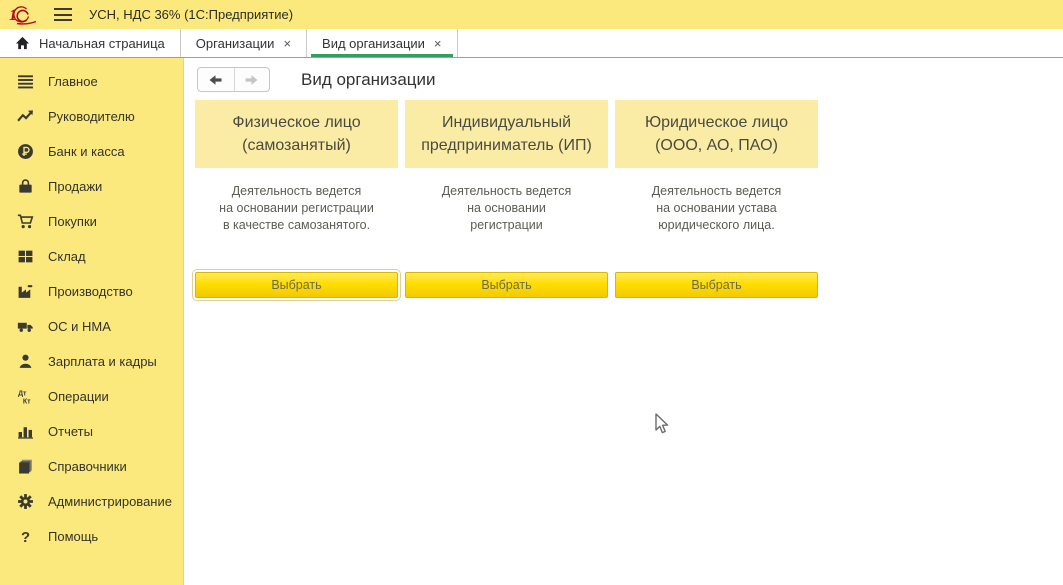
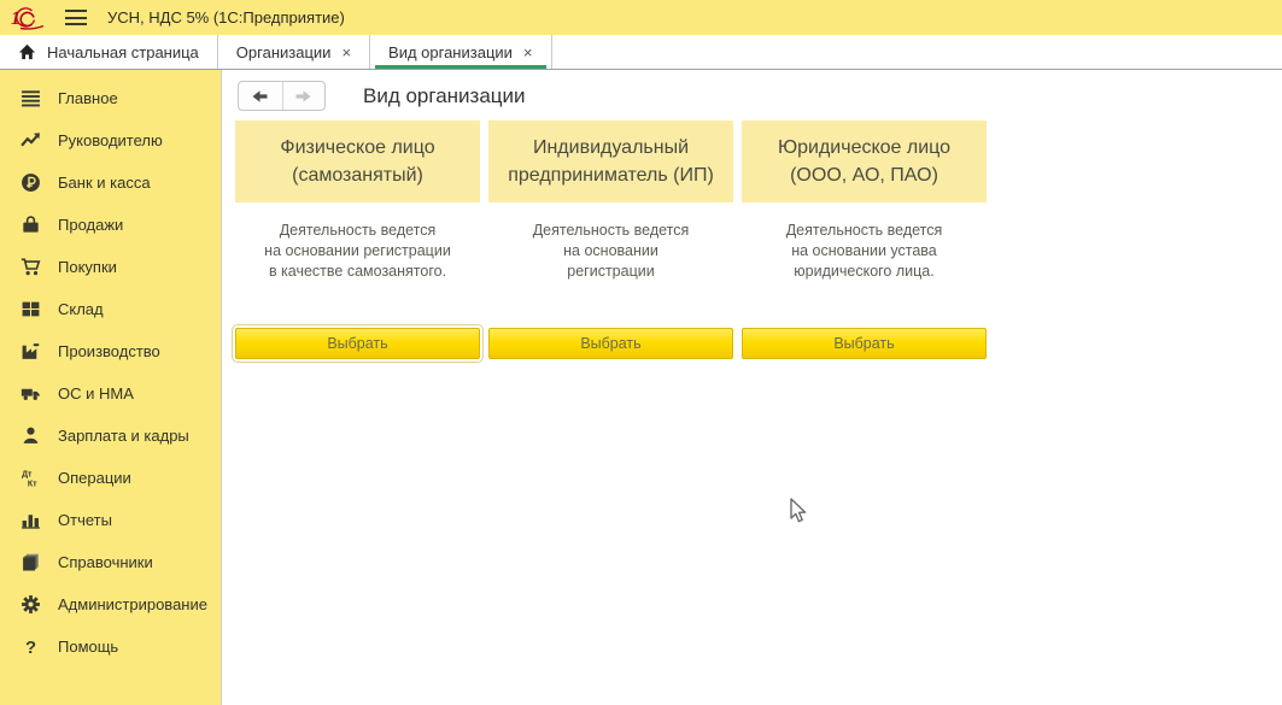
  1
- УСН, НДС 36% (1С:Предприятие)
+ УСН, НДС 5% (1С:Предприятие)
  Начальная страница
  Организации
  ×
  Вид организации
  ×
  Главное
  Руководителю
  Банк и касса
  Продажи
  Покупки
  Склад
  Производство
  ОС и НМА
  Зарплата и кадры
  Операции
  Отчеты
  Справочники
  Администрирование
  ?
  Помощь
  Вид организации
  Физическое лицо
  (самозанятый)
  Деятельность ведется
  на основании регистрации
  в качестве самозанятого.
  Выбрать
  Индивидуальный
  предприниматель (ИП)
  Деятельность ведется
  на основании
  регистрации
  Выбрать
  Юридическое лицо
  (ООО, АО, ПАО)
  Деятельность ведется
  на основании устава
  юридического лица.
  Выбрать
